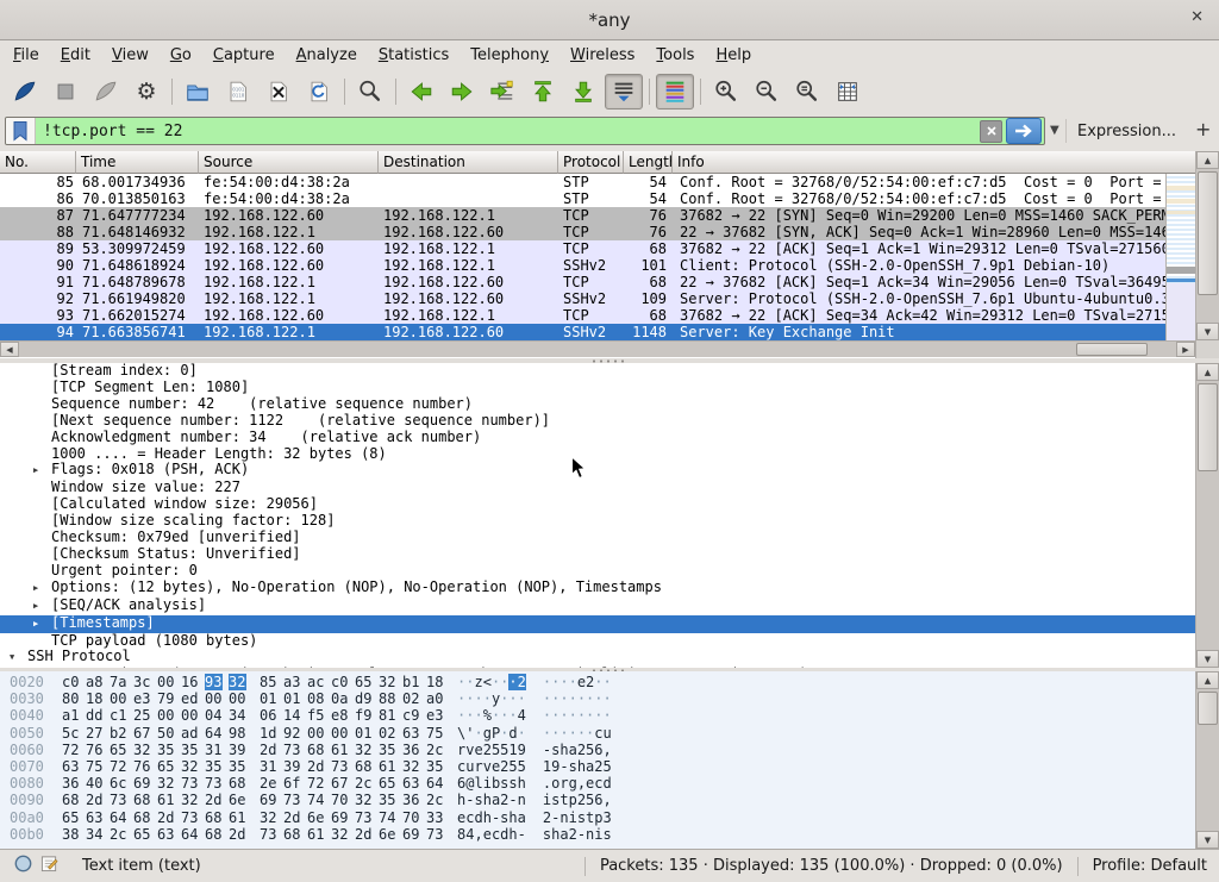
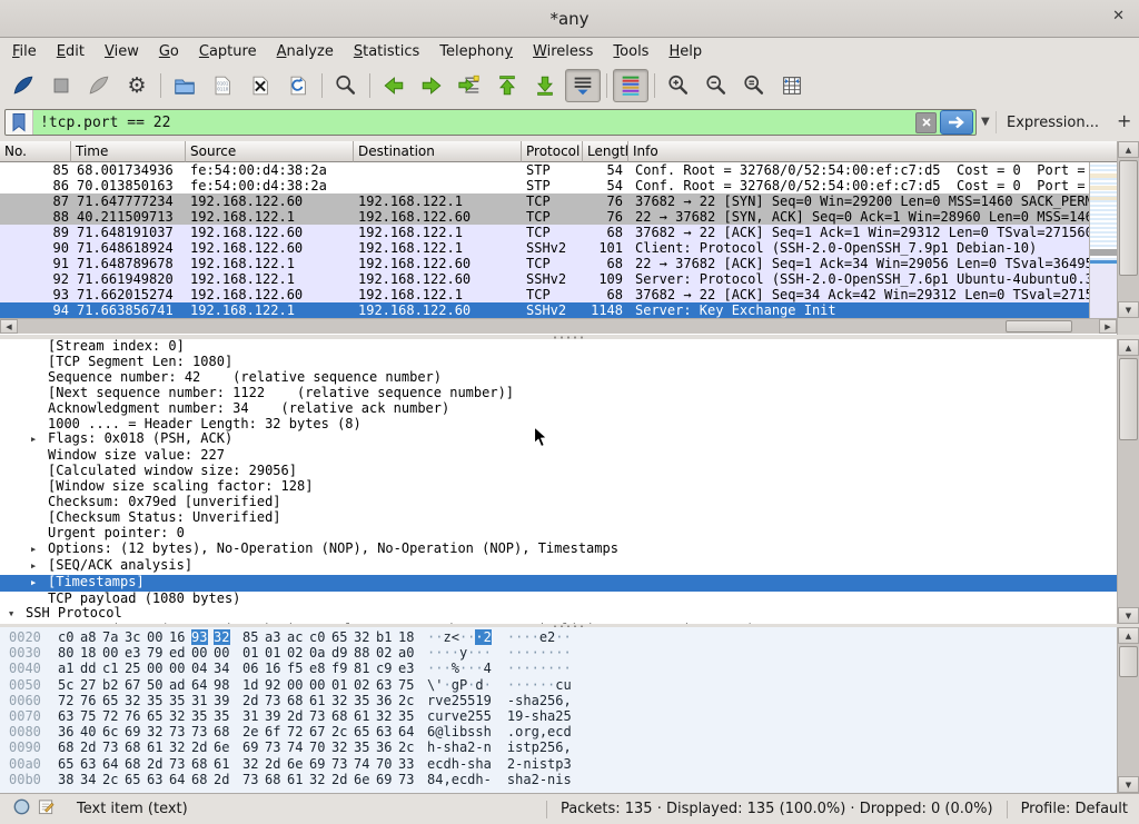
  *any
  ✕
  File
  Edit
  View
  Go
  Capture
  Analyze
  Statistics
  Telephony
  Wireless
  Tools
  Help
  ⚙
  !tcp.port == 22
  ▼
  Expression...
  +
  No.
  Time
  Source
  Destination
  Protocol
  Lengt
  Info
  85
  68.001734936
  fe:54:00:d4:38:2a
  STP
  54
  Conf. Root = 32768/0/52:54:00:ef:c7:d5 Cost = 0 Port =
  86
  70.013850163
  fe:54:00:d4:38:2a
  STP
  54
  Conf. Root = 32768/0/52:54:00:ef:c7:d5 Cost = 0 Port =
  87
  71.647777234
  192.168.122.60
  192.168.122.1
  TCP
  76
  37682 → 22 [SYN] Seq=0 Win=29200 Len=0 MSS=1460 SACK_PER
  88
- 71.648146932
+ 40.211509713
  192.168.122.1
  192.168.122.60
  TCP
  76
  22 → 37682 [SYN, ACK] Seq=0 Ack=1 Win=28960 Len=0 MSS=14
  89
- 53.309972459
+ 71.648191037
  192.168.122.60
  192.168.122.1
  TCP
  68
  37682 → 22 [ACK] Seq=1 Ack=1 Win=29312 Len=0 TSval=27156
  90
  71.648618924
  192.168.122.60
  192.168.122.1
  SSHv2
  101
  Client: Protocol (SSH-2.0-OpenSSH_7.9p1 Debian-10)
  91
  71.648789678
  192.168.122.1
  192.168.122.60
  TCP
  68
  22 → 37682 [ACK] Seq=1 Ack=34 Win=29056 Len=0 TSval=3649
  92
  71.661949820
  192.168.122.1
  192.168.122.60
  SSHv2
  109
  Server: Protocol (SSH-2.0-OpenSSH_7.6p1 Ubuntu-4ubuntu0.
  93
  71.662015274
  192.168.122.60
  192.168.122.1
  TCP
  68
  37682 → 22 [ACK] Seq=34 Ack=42 Win=29312 Len=0 TSval=271
  94
  71.663856741
  192.168.122.1
  192.168.122.60
  SSHv2
  1148
  Server: Key Exchange Init
  ▲
  ▼
  ◀
  ▶
  [Stream index: 0]
  [TCP Segment Len: 1080]
  Sequence number: 42 (relative sequence number)
  [Next sequence number: 1122 (relative sequence number)]
  Acknowledgment number: 34 (relative ack number)
  1000 .... = Header Length: 32 bytes (8)
  ▶ Flags: 0x018 (PSH, ACK)
  Window size value: 227
  [Calculated window size: 29056]
  [Window size scaling factor: 128]
  Checksum: 0x79ed [unverified]
  [Checksum Status: Unverified]
  Urgent pointer: 0
  ▶ Options: (12 bytes), No-Operation (NOP), No-Operation (NOP), Timestamps
  ▶ [SEQ/ACK analysis]
  ▶ [Timestamps]
  TCP payload (1080 bytes)
  ▼ SSH Protocol
  ▲
  ▼
  0020 c0 a8 7a 3c 00 16 93 32 85 a3 ac c0 65 32 b1 18 ··z<···2 ····e2··
- 0030 80 18 00 e3 79 ed 00 00 01 01 08 0a d9 88 02 a0 ····y··· ········
+ 0030 80 18 00 e3 79 ed 00 00 01 01 02 0a d9 88 02 a0 ····y··· ········
- 0040 a1 dd c1 25 00 00 04 34 06 14 f5 e8 f9 81 c9 e3 ···%···4 ········
+ 0040 a1 dd c1 25 00 00 04 34 06 16 f5 e8 f9 81 c9 e3 ···%···4 ········
  0050 5c 27 b2 67 50 ad 64 98 1d 92 00 00 01 02 63 75 \'·gP·d· ······cu
  0060 72 76 65 32 35 35 31 39 2d 73 68 61 32 35 36 2c rve25519 -sha256,
  0070 63 75 72 76 65 32 35 35 31 39 2d 73 68 61 32 35 curve255 19-sha25
  0080 36 40 6c 69 32 73 73 68 2e 6f 72 67 2c 65 63 64 6@libssh .org,ecd
  0090 68 2d 73 68 61 32 2d 6e 69 73 74 70 32 35 36 2c h-sha2-n istp256,
  00a0 65 63 64 68 2d 73 68 61 32 2d 6e 69 73 74 70 33 ecdh-sha 2-nistp3
  00b0 38 34 2c 65 63 64 68 2d 73 68 61 32 2d 6e 69 73 84,ecdh- sha2-nis
  ▲
  ▼
  Text item (text)
  Packets: 135 · Displayed: 135 (100.0%) · Dropped: 0 (0.0%)
  Profile: Default
